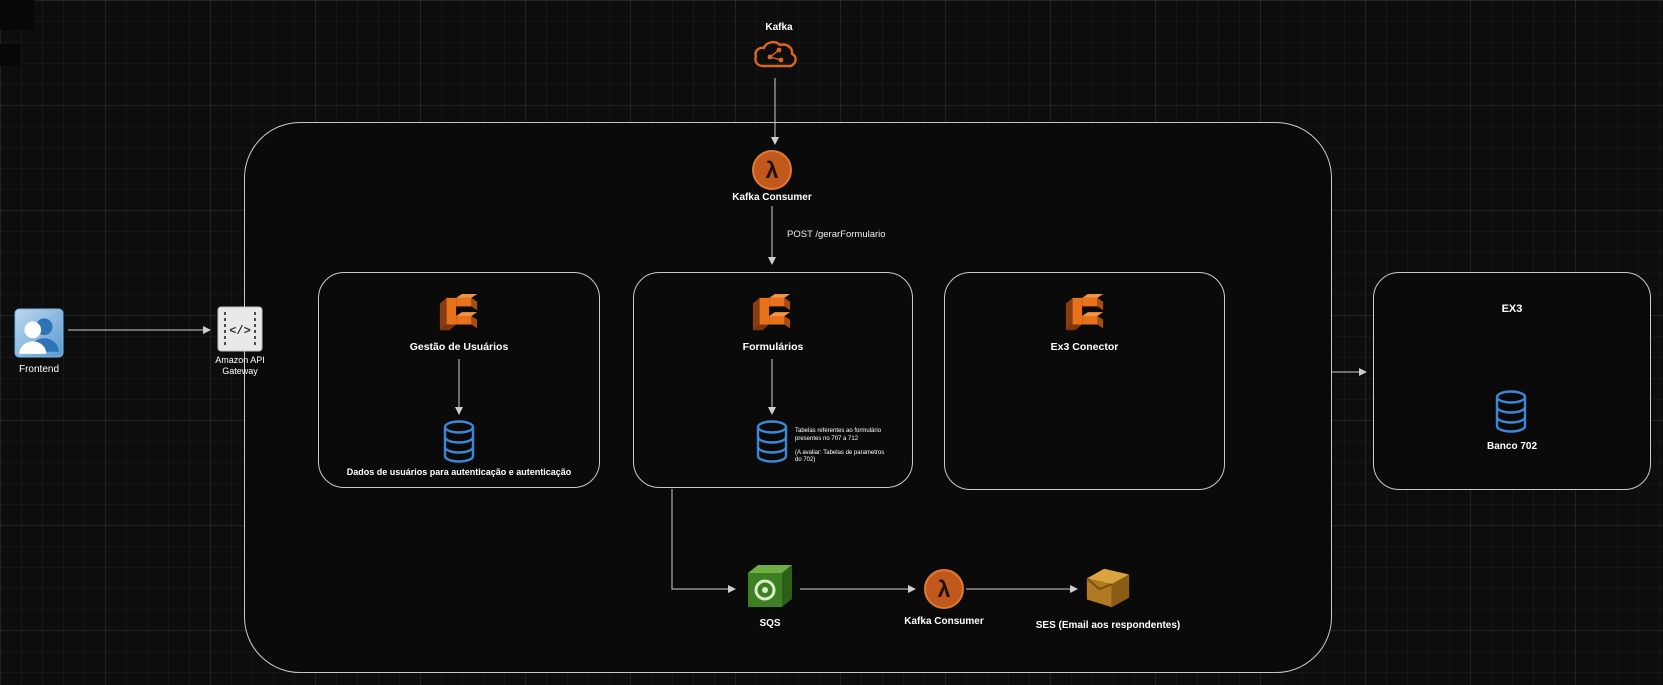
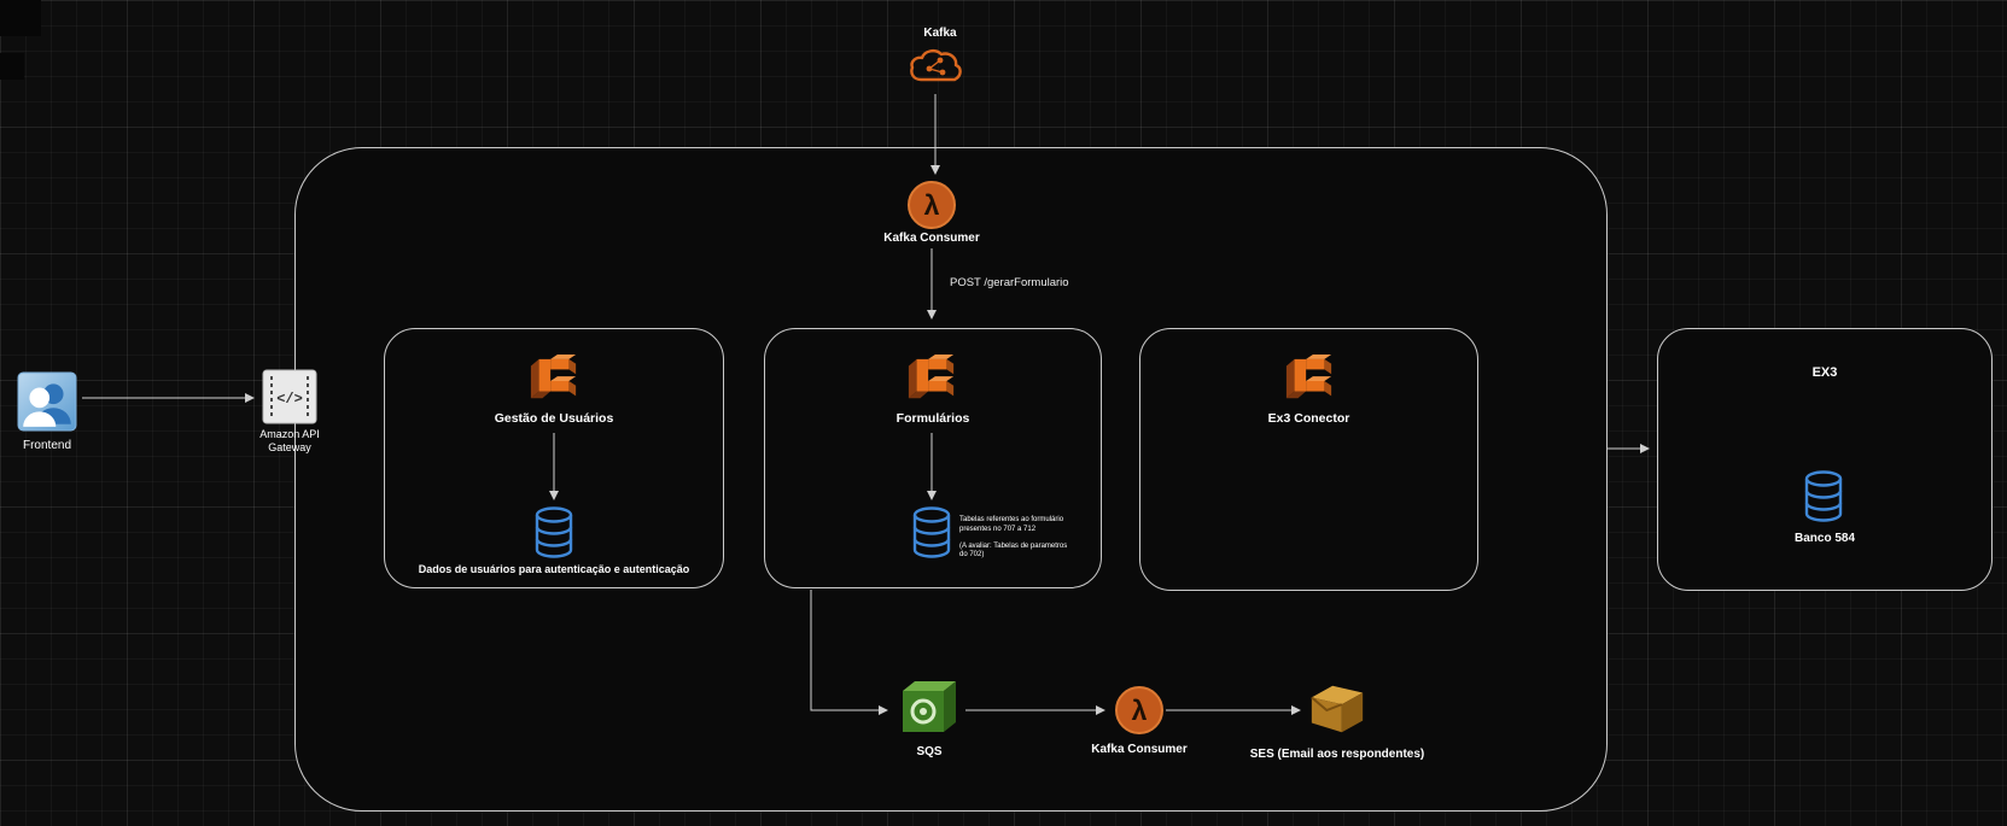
  Kafka
  λ
  Kafka Consumer
  POST /gerarFormulario
  Frontend
  </>
  Amazon API
  Gateway
  Gestão de Usuários
  Dados de usuários para autenticação e autenticação
  Formulários
  Ex3 Conector
  EX3
- Banco 702
+ Banco 584
  SQS
  λ
  Kafka Consumer
  SES (Email aos respondentes)
